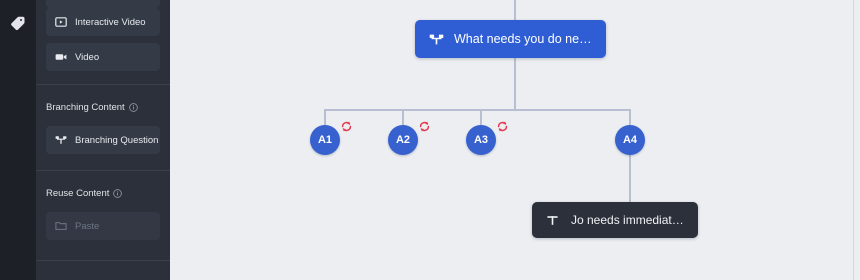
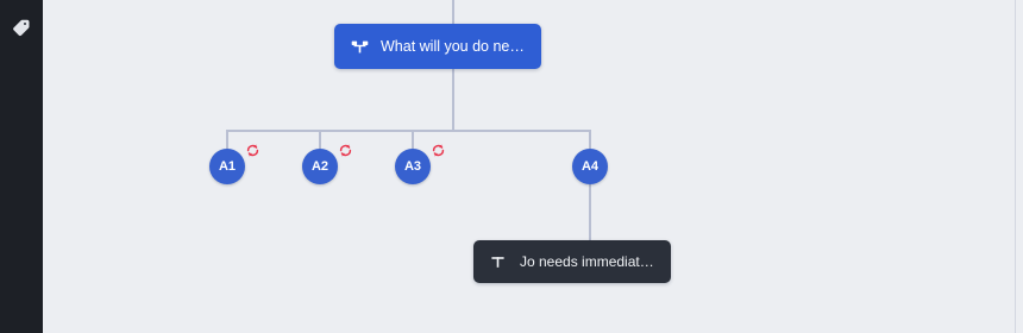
- Interactive Video
- Video
- Branching Content
- Branching Question
- Reuse Content
- Paste
- What needs you do ne…
+ What will you do ne…
  A1
  A2
  A3
  A4
  Jo needs immediat…
